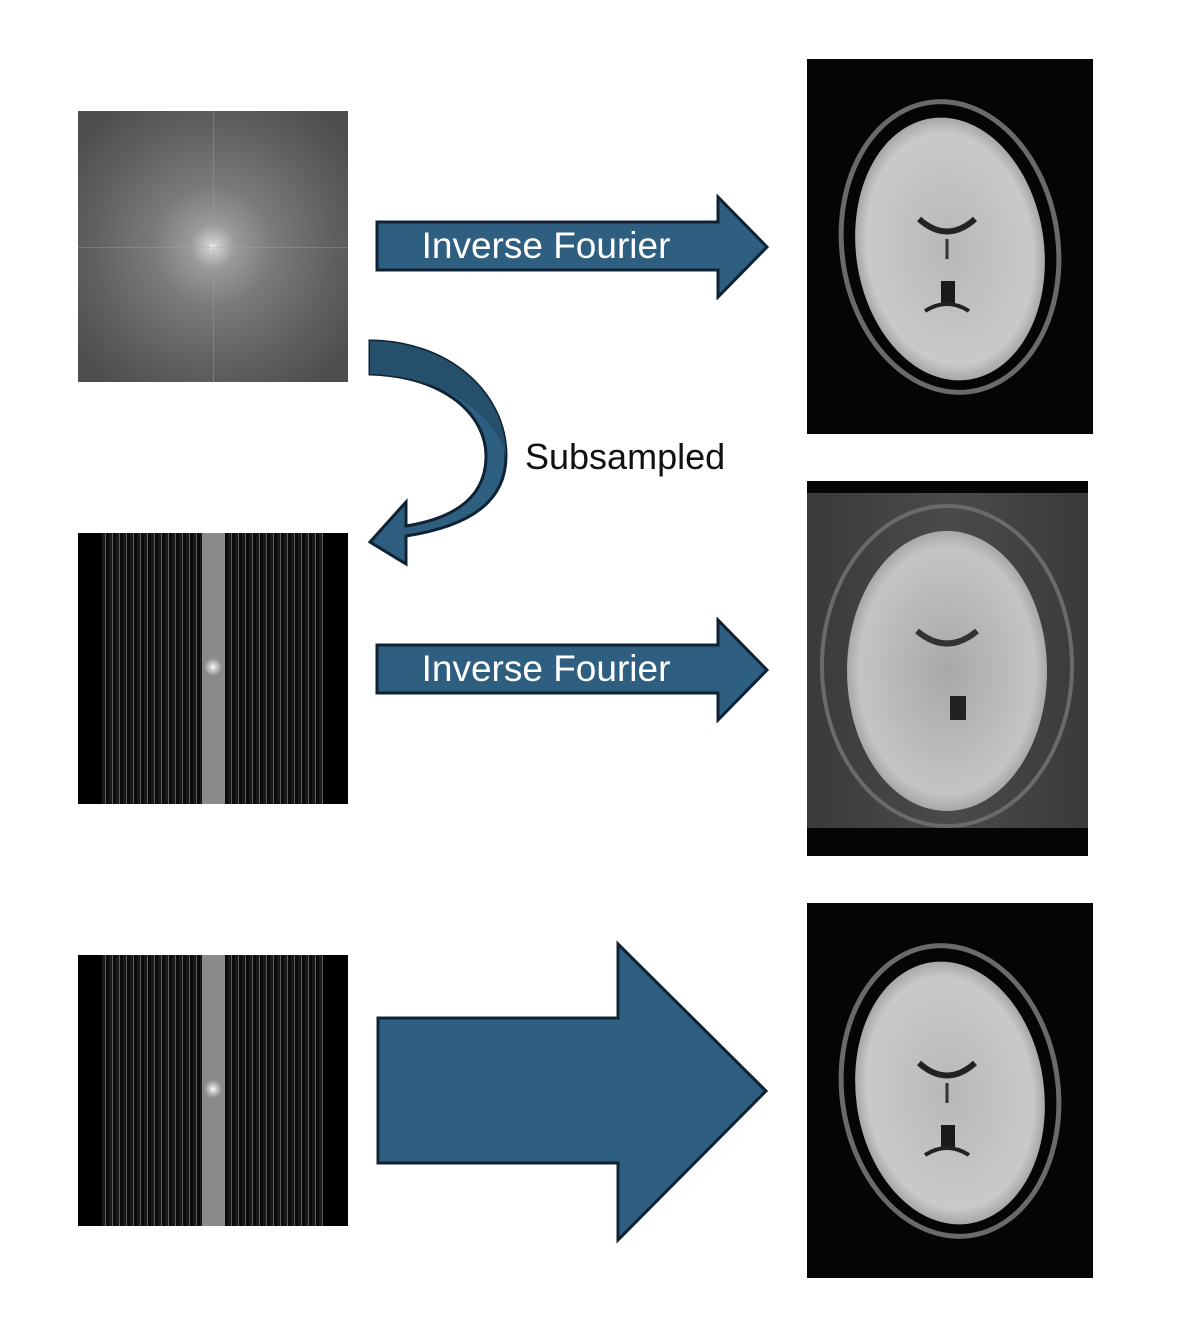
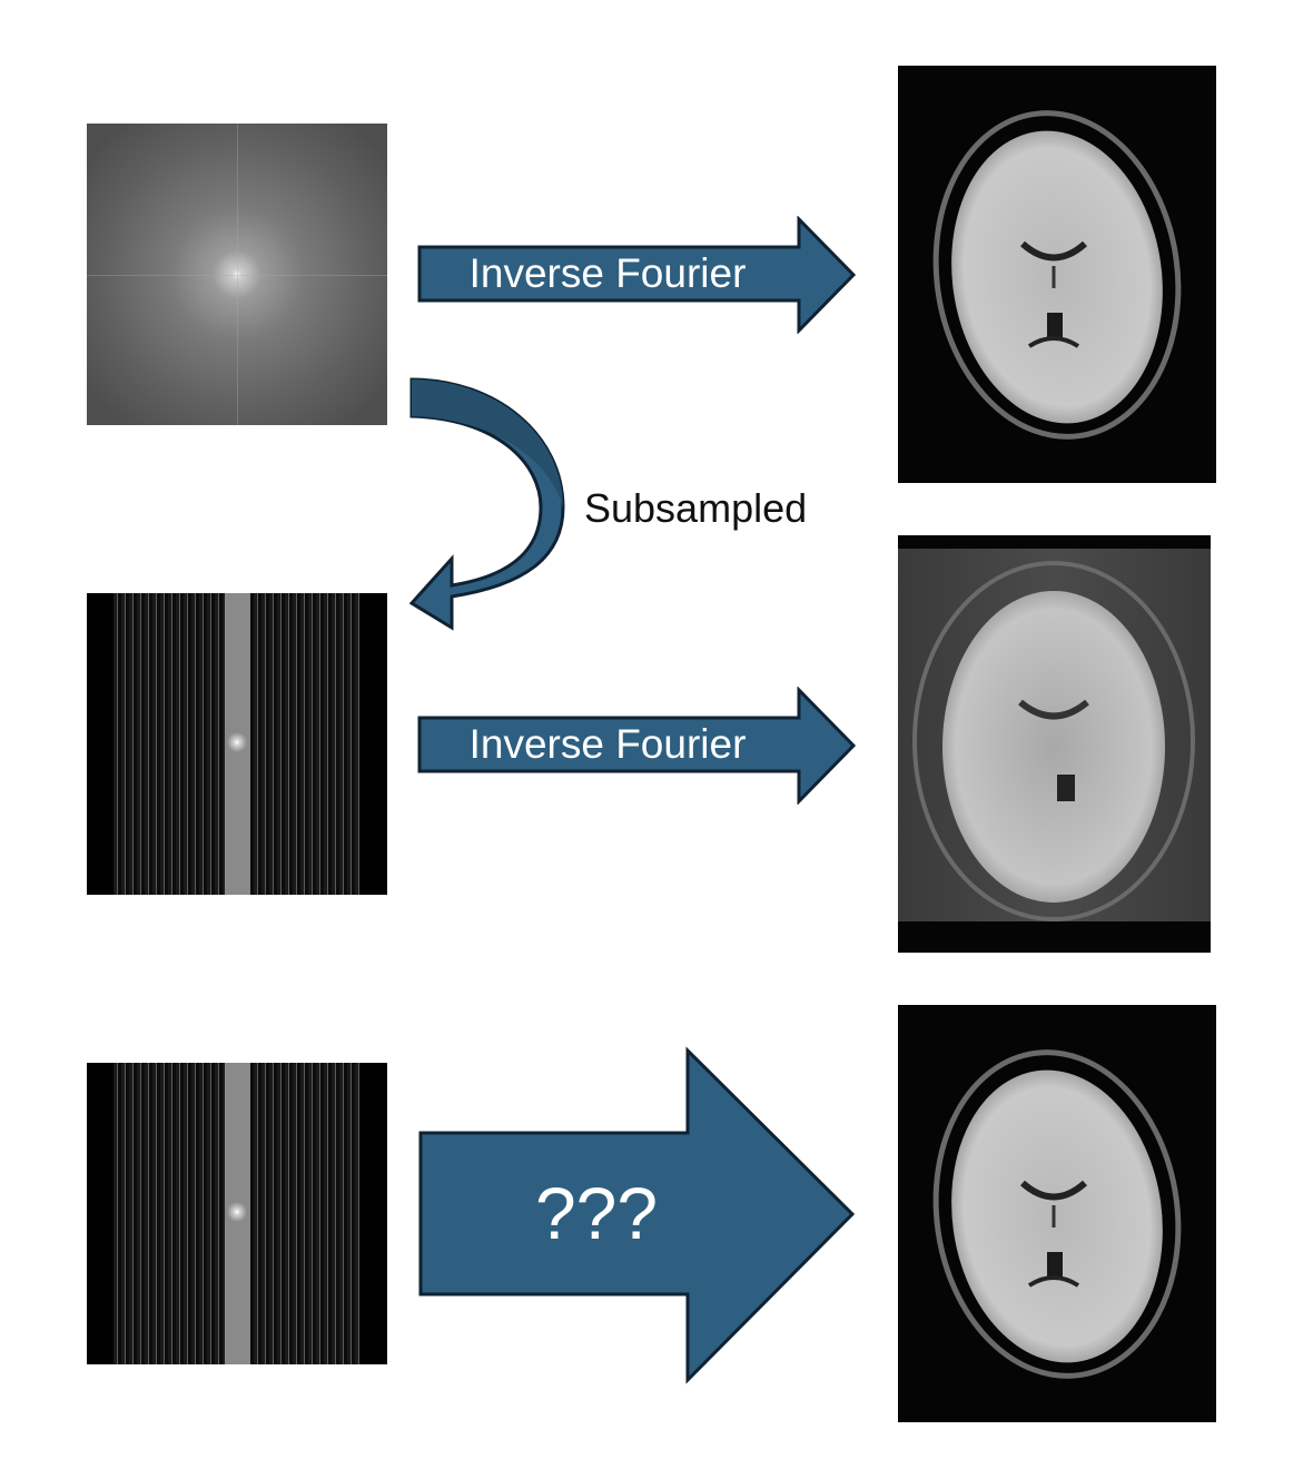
  Inverse Fourier
  Subsampled
  Inverse Fourier
+ ???
